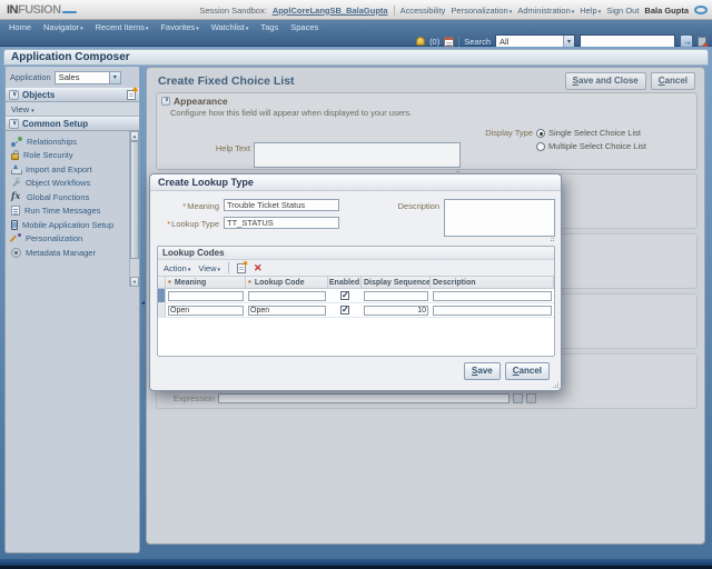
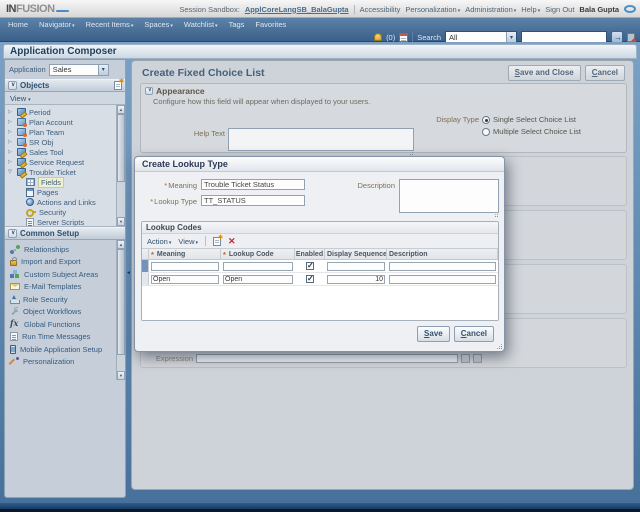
  INFUSION
  Session Sandbox:
  ApplCoreLangSB_BalaGupta
  Accessibility
  Personalization
  Administration
  Help
  Sign Out
  Bala Gupta
  Home
  Navigator
  Recent Items
- Favorites
+ Spaces
  Watchlist
  Tags
- Spaces
+ Favorites
  (0)
  Search
  All
  Application Composer
  Application
  Sales
  Objects
  View
+ Period
+ Plan Account
+ Plan Team
+ SR Obj
+ Sales Tool
+ Service Request
+ Trouble Ticket
+ Fields
+ Pages
+ Actions and Links
+ Security
+ Server Scripts
  Common Setup
  Relationships
- Role Security
+ Import and Export
+ Custom Subject Areas
+ E-Mail Templates
- Import and Export
+ Role Security
  Object Workflows
  Global Functions
  Run Time Messages
  Mobile Application Setup
  Personalization
- Metadata Manager
  Create Fixed Choice List
  Save and Close
  Cancel
  Appearance
  Configure how this field will appear when displayed to your users.
  Help Text
  Display Type
  Single Select Choice List
  Multiple Select Choice List
  Expression
  Create Lookup Type
  *Meaning
  Trouble Ticket Status
  *Lookup Type
  TT_STATUS
  Description
  Lookup Codes
  Action
  View
  *
  *
  Open
  Open
  10
  Save
  Cancel
